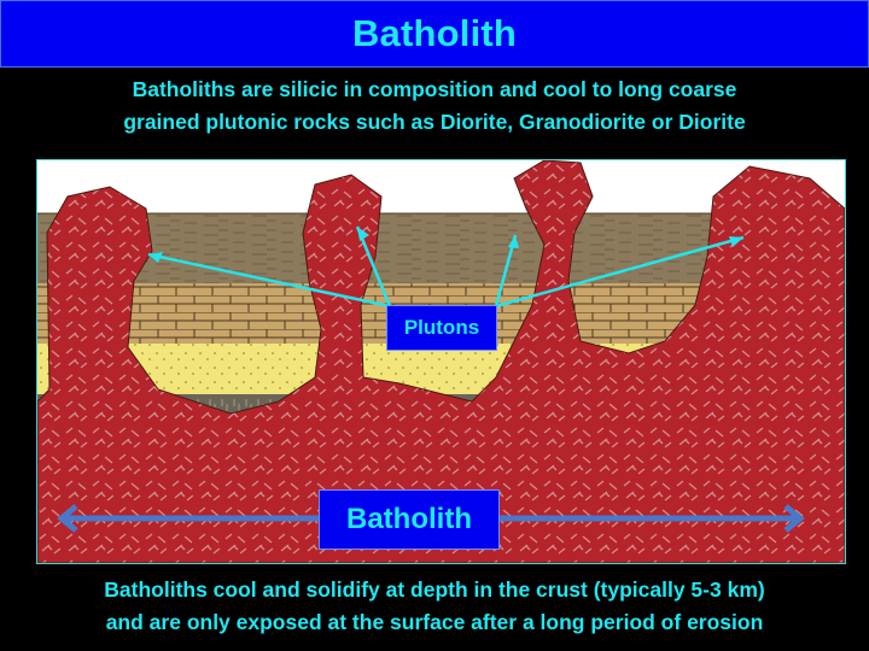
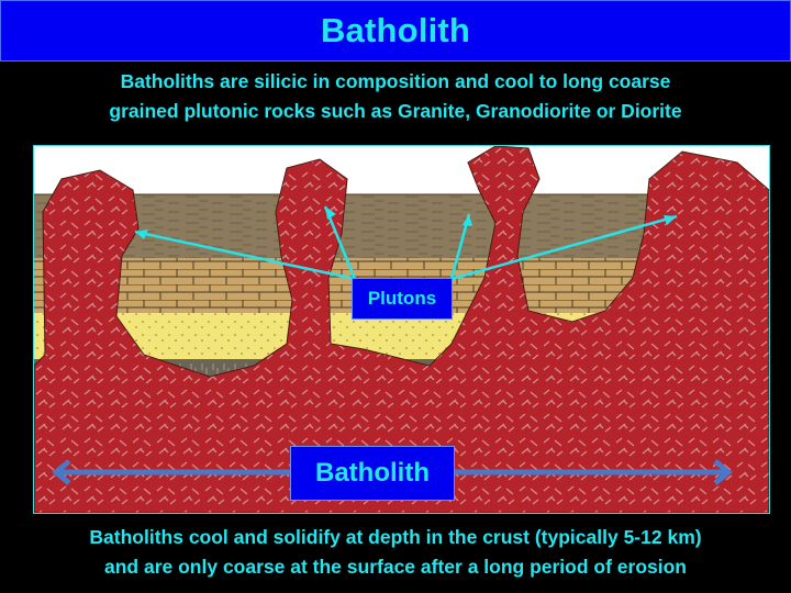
  Batholith
  Batholiths are silicic in composition and cool to long coarse
- grained plutonic rocks such as Diorite, Granodiorite or Diorite
+ grained plutonic rocks such as Granite, Granodiorite or Diorite
  Plutons
  Batholith
- Batholiths cool and solidify at depth in the crust (typically 5-3 km)
+ Batholiths cool and solidify at depth in the crust (typically 5-12 km)
- and are only exposed at the surface after a long period of erosion
+ and are only coarse at the surface after a long period of erosion
